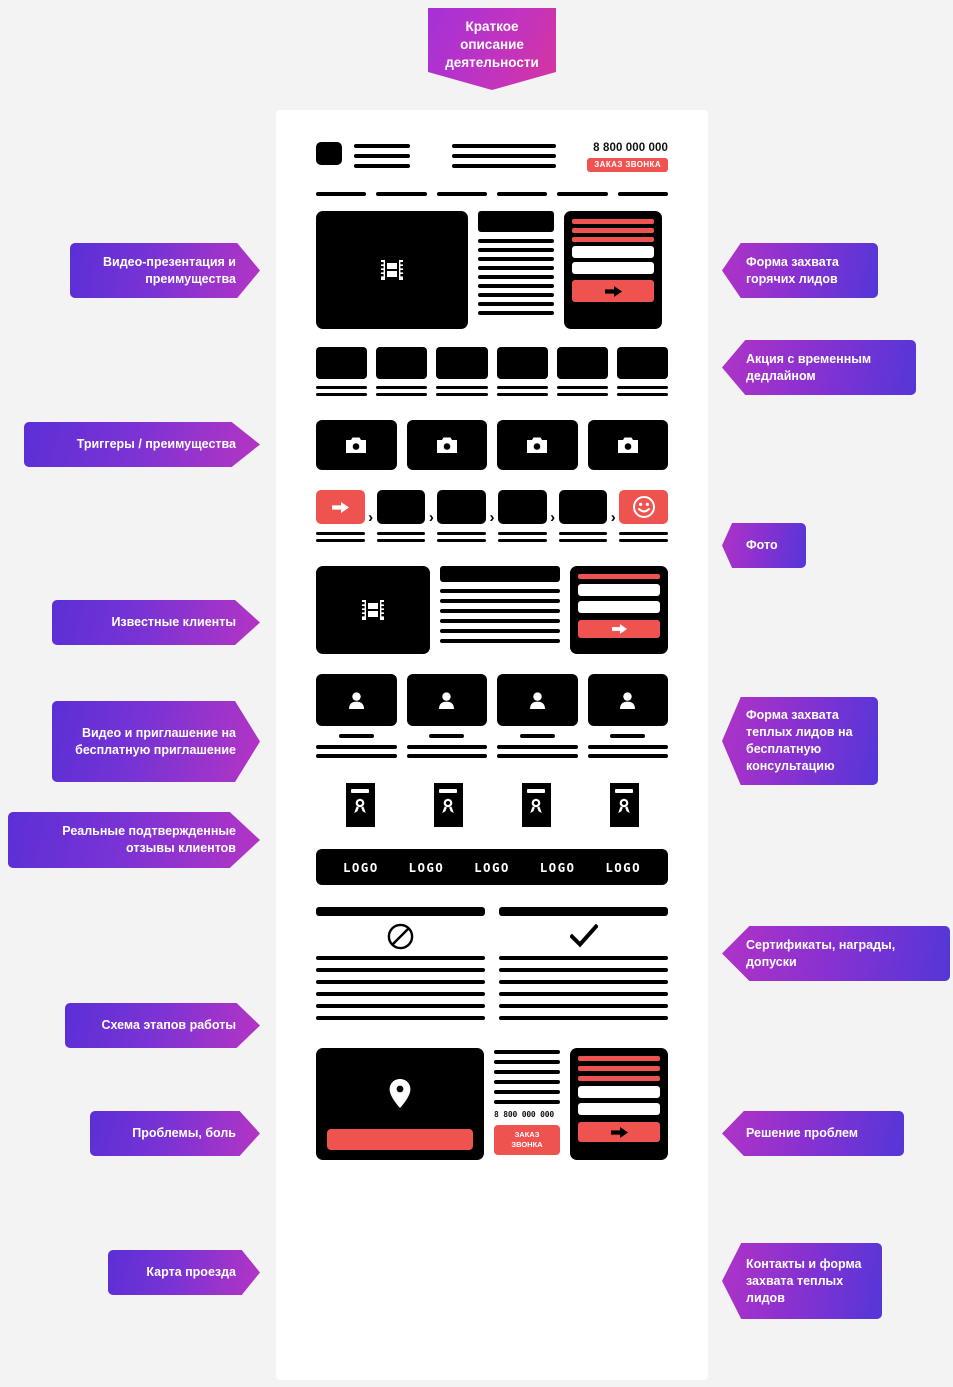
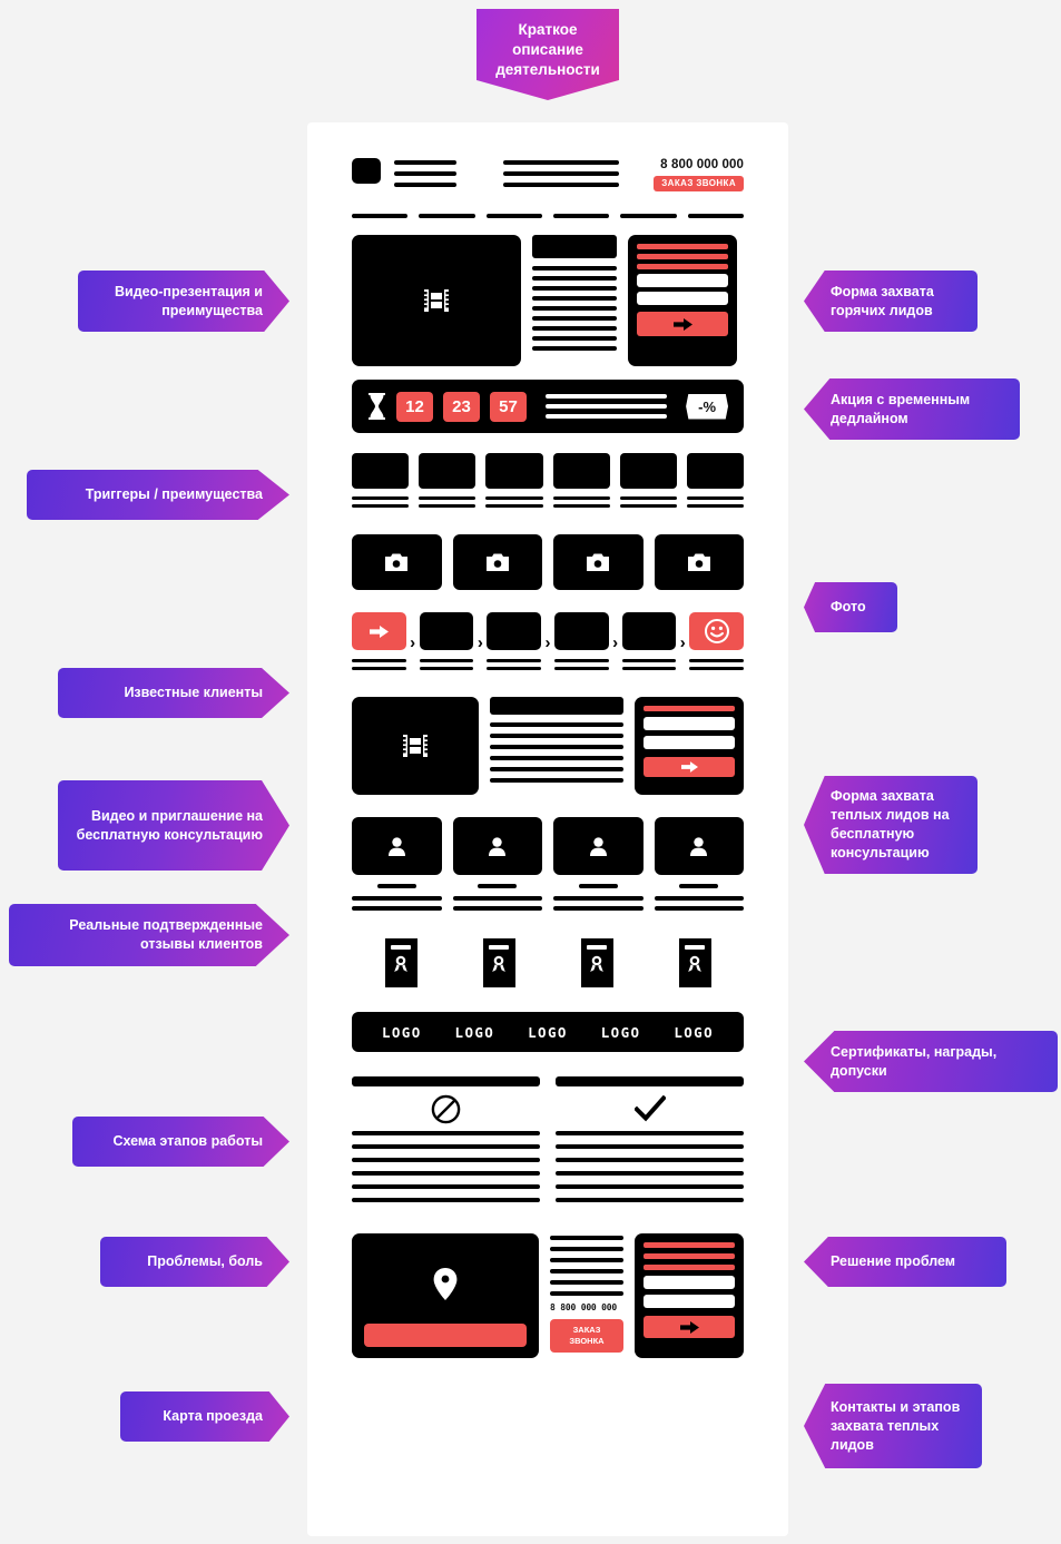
  Краткое описание деятельности
  8 800 000 000
  ЗАКАЗ ЗВОНКА
+ 12
+ 23
+ 57
+ -%
  ›
  ›
  ›
  ›
  ›
  LOGO
  LOGO
  LOGO
  LOGO
  LOGO
  8 800 000 000
  ЗАКАЗ
  ЗВОНКА
  Видео-презентация и преимущества
  Триггеры / преимущества
  Известные клиенты
- Видео и приглашение на бесплатную приглашение
+ Видео и приглашение на бесплатную консультацию
  Реальные подтвержденные отзывы клиентов
  Схема этапов работы
  Проблемы, боль
  Карта проезда
  Форма захвата горячих лидов
  Акция с временным дедлайном
  Фото
  Форма захвата теплых лидов на бесплатную консультацию
  Сертификаты, награды, допуски
  Решение проблем
- Контакты и форма захвата теплых лидов
+ Контакты и этапов захвата теплых лидов
